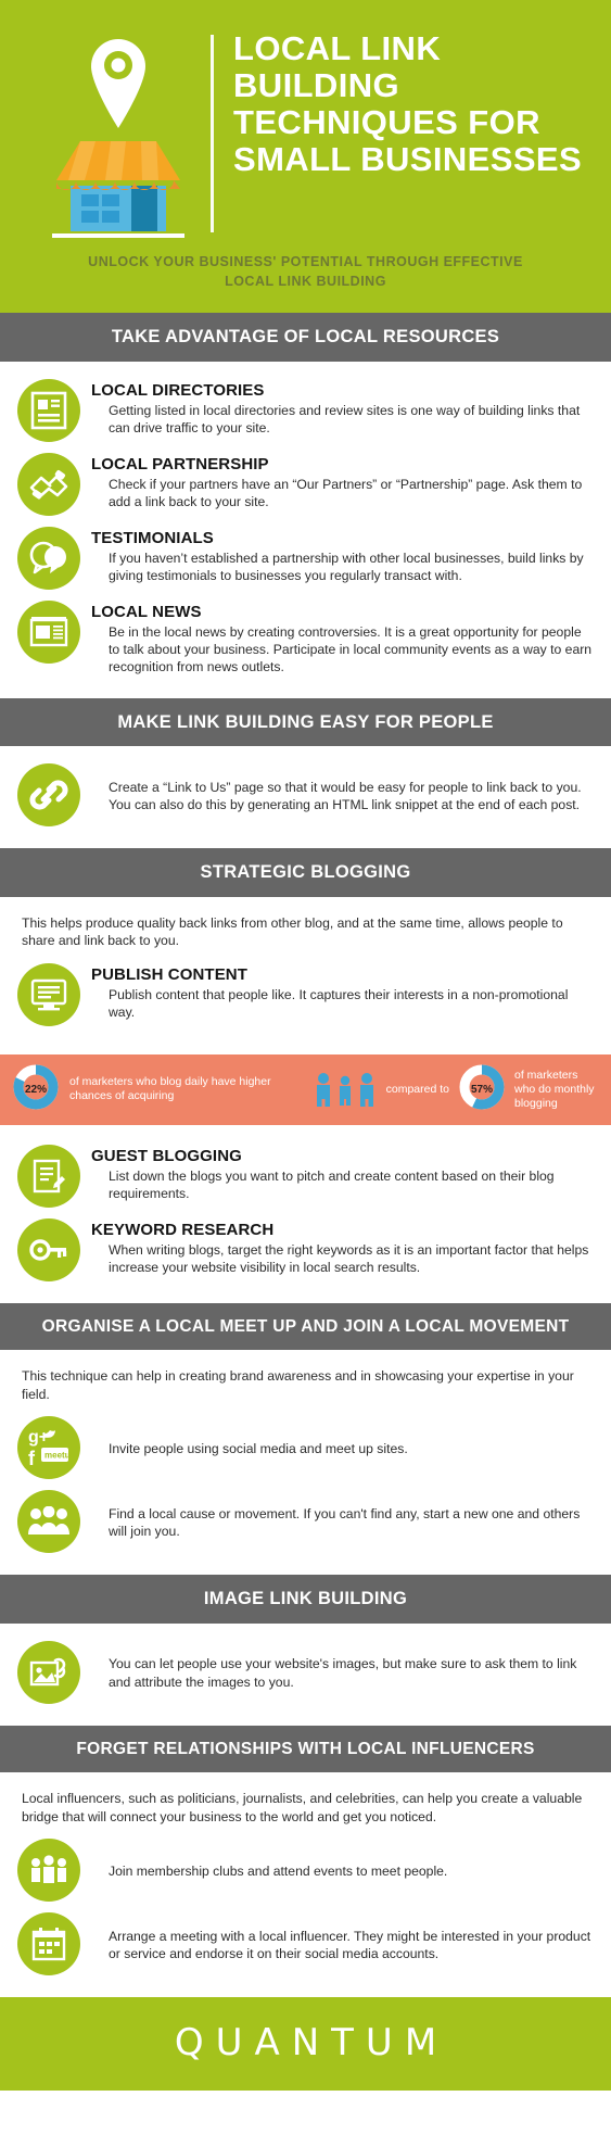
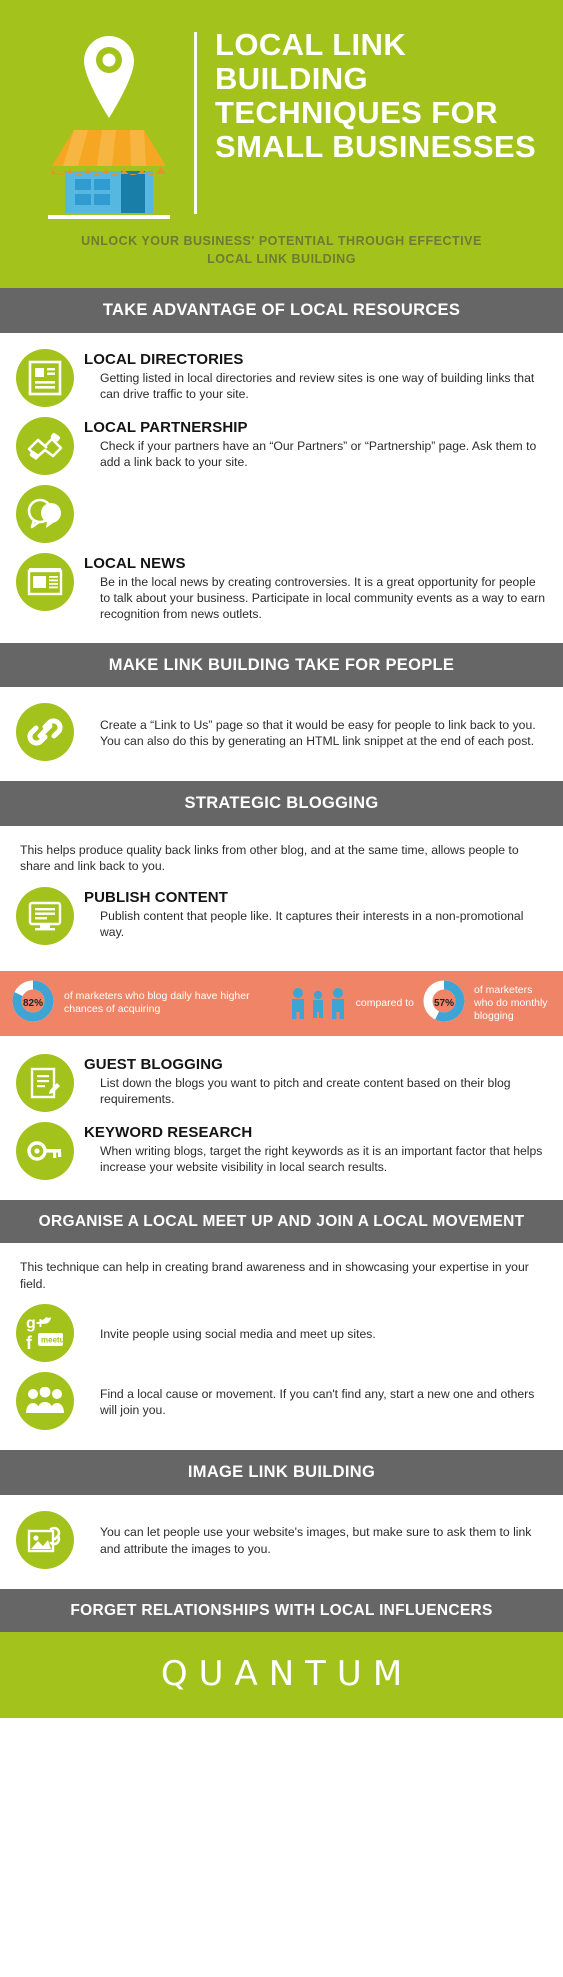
  LOCAL LINK BUILDING TECHNIQUES FOR SMALL BUSINESSES
  UNLOCK YOUR BUSINESS' POTENTIAL THROUGH EFFECTIVE LOCAL LINK BUILDING
  TAKE ADVANTAGE OF LOCAL RESOURCES
  LOCAL DIRECTORIES
  Getting listed in local directories and review sites is one way of building links that can drive traffic to your site.
  LOCAL PARTNERSHIP
  Check if your partners have an “Our Partners” or “Partnership” page. Ask them to add a link back to your site.
- TESTIMONIALS
- If you haven’t established a partnership with other local businesses, build links by giving testimonials to businesses you regularly transact with.
  LOCAL NEWS
  Be in the local news by creating controversies. It is a great opportunity for people to talk about your business. Participate in local community events as a way to earn recognition from news outlets.
- MAKE LINK BUILDING EASY FOR PEOPLE
+ MAKE LINK BUILDING TAKE FOR PEOPLE
  Create a “Link to Us” page so that it would be easy for people to link back to you. You can also do this by generating an HTML link snippet at the end of each post.
  STRATEGIC BLOGGING
  This helps produce quality back links from other blog, and at the same time, allows people to share and link back to you.
  PUBLISH CONTENT
  Publish content that people like. It captures their interests in a non-promotional way.
- 22%
+ 82%
  of marketers who blog daily have higher chances of acquiring
  compared to
  57%
  of marketers who do monthly blogging
  GUEST BLOGGING
  List down the blogs you want to pitch and create content based on their blog requirements.
  KEYWORD RESEARCH
  When writing blogs, target the right keywords as it is an important factor that helps increase your website visibility in local search results.
  ORGANISE A LOCAL MEET UP AND JOIN A LOCAL MOVEMENT
  This technique can help in creating brand awareness and in showcasing your expertise in your field.
  g+
  f
  meetu
  Invite people using social media and meet up sites.
  Find a local cause or movement. If you can't find any, start a new one and others will join you.
  IMAGE LINK BUILDING
  You can let people use your website's images, but make sure to ask them to link and attribute the images to you.
  FORGET RELATIONSHIPS WITH LOCAL INFLUENCERS
- Local influencers, such as politicians, journalists, and celebrities, can help you create a valuable bridge that will connect your business to the world and get you noticed.
- Join membership clubs and attend events to meet people.
- Arrange a meeting with a local influencer. They might be interested in your product or service and endorse it on their social media accounts.
  QUANTUM
